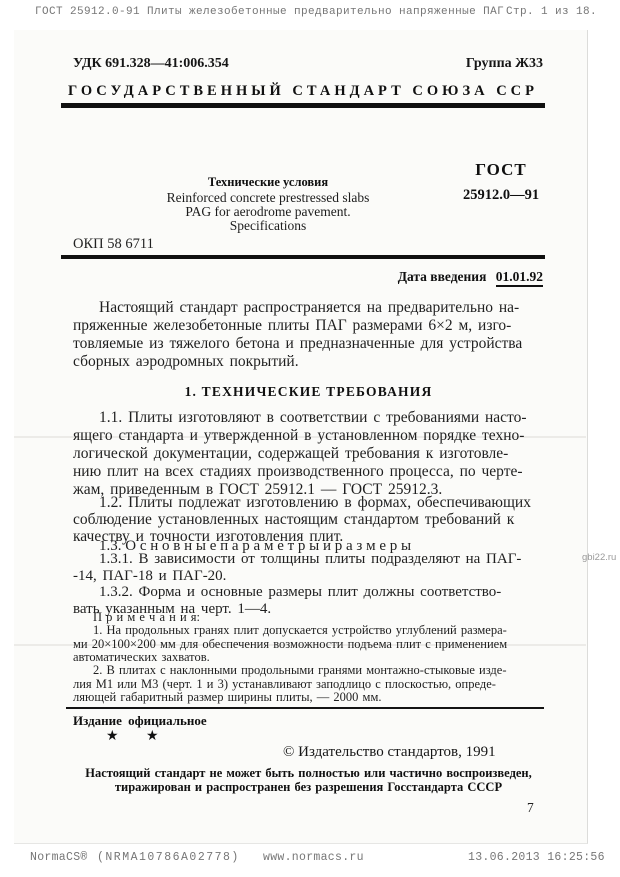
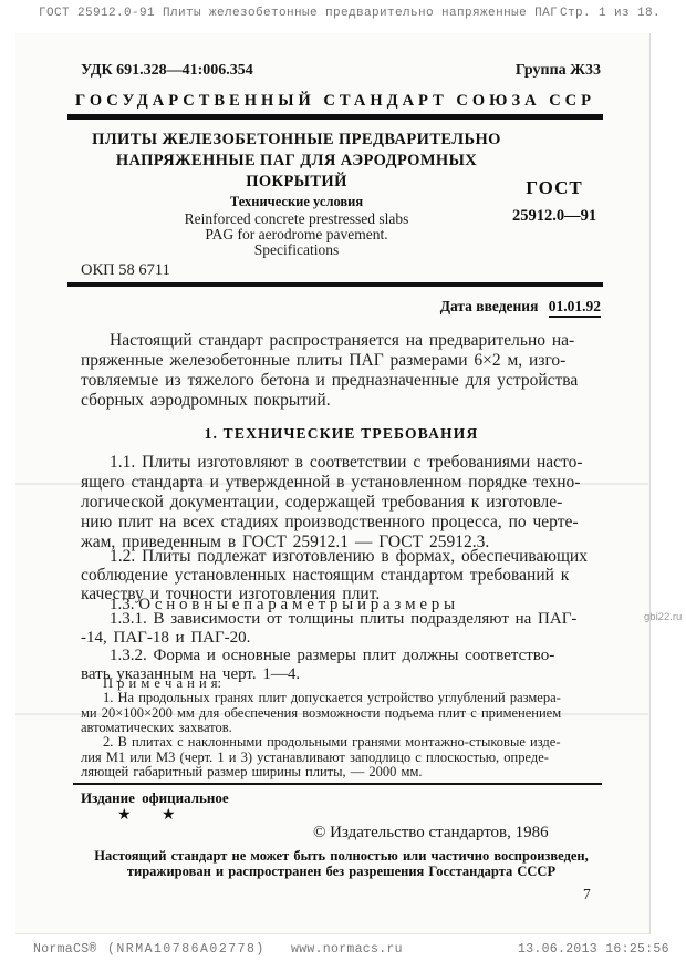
  ГОСТ 25912.0-91 Плиты железобетонные предварительно напряженные ПАГ
  Стр. 1 из 18.
  УДК 691.328—41:006.354
  Группа Ж33
  ГОСУДАРСТВЕННЫЙ СТАНДАРТ СОЮЗА ССР
+ ПЛИТЫ ЖЕЛЕЗОБЕТОННЫЕ ПРЕДВАРИТЕЛЬНО
+ НАПРЯЖЕННЫЕ ПАГ ДЛЯ АЭРОДРОМНЫХ
+ ПОКРЫТИЙ
  Технические условия
  Reinforced concrete prestressed slabs
  PAG for aerodrome pavement.
  Specifications
  ГОСТ
  25912.0—91
  ОКП 58 6711
  Дата введения 01.01.92
  Настоящий стандарт распространяется на предварительно на-
  пряженные железобетонные плиты ПАГ размерами 6×2 м, изго-
  товляемые из тяжелого бетона и предназначенные для устройства
  сборных аэродромных покрытий.
  1. ТЕХНИЧЕСКИЕ ТРЕБОВАНИЯ
  1.1. Плиты изготовляют в соответствии с требованиями насто-
  ящего стандарта и утвержденной в установленном порядке техно-
  логической документации, содержащей требования к изготовле-
  нию плит на всех стадиях производственного процесса, по черте-
  жам, приведенным в ГОСТ 25912.1 — ГОСТ 25912.3.
  1.2. Плиты подлежат изготовлению в формах, обеспечивающих
  соблюдение установленных настоящим стандартом требований к
  качеству и точности изготовления плит.
  1.3. О с н о в н ы е п а р а м е т р ы и р а з м е р ы
  1.3.1. В зависимости от толщины плиты подразделяют на ПАГ-
  -14, ПАГ-18 и ПАГ-20.
  1.3.2. Форма и основные размеры плит должны соответство-
  вать указанным на черт. 1—4.
  П р и м е ч а н и я:
  1. На продольных гранях плит допускается устройство углублений размера-
  ми 20×100×200 мм для обеспечения возможности подъема плит с применением
  автоматических захватов.
  2. В плитах с наклонными продольными гранями монтажно-стыковые изде-
  лия М1 или М3 (черт. 1 и 3) устанавливают заподлицо с плоскостью, опреде-
  ляющей габаритный размер ширины плиты, — 2000 мм.
  Издание официальное
  ★ ★
- © Издательство стандартов, 1991
+ © Издательство стандартов, 1986
  Настоящий стандарт не может быть полностью или частично воспроизведен,
  тиражирован и распространен без разрешения Госстандарта СССР
  7
  gbi22.ru
  NormaCS®
  (NRMA10786A02778)
  www.normacs.ru
  13.06.2013 16:25:56
